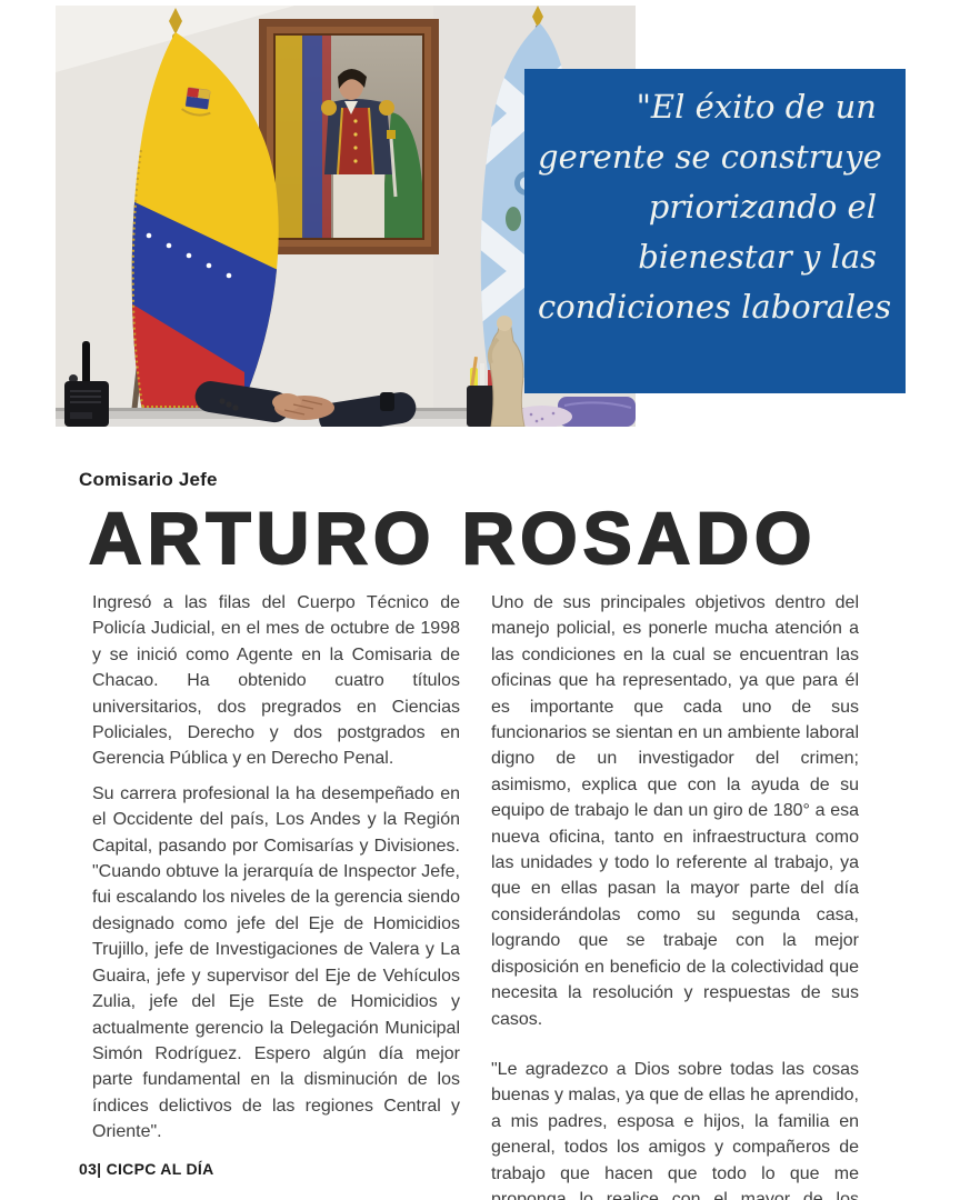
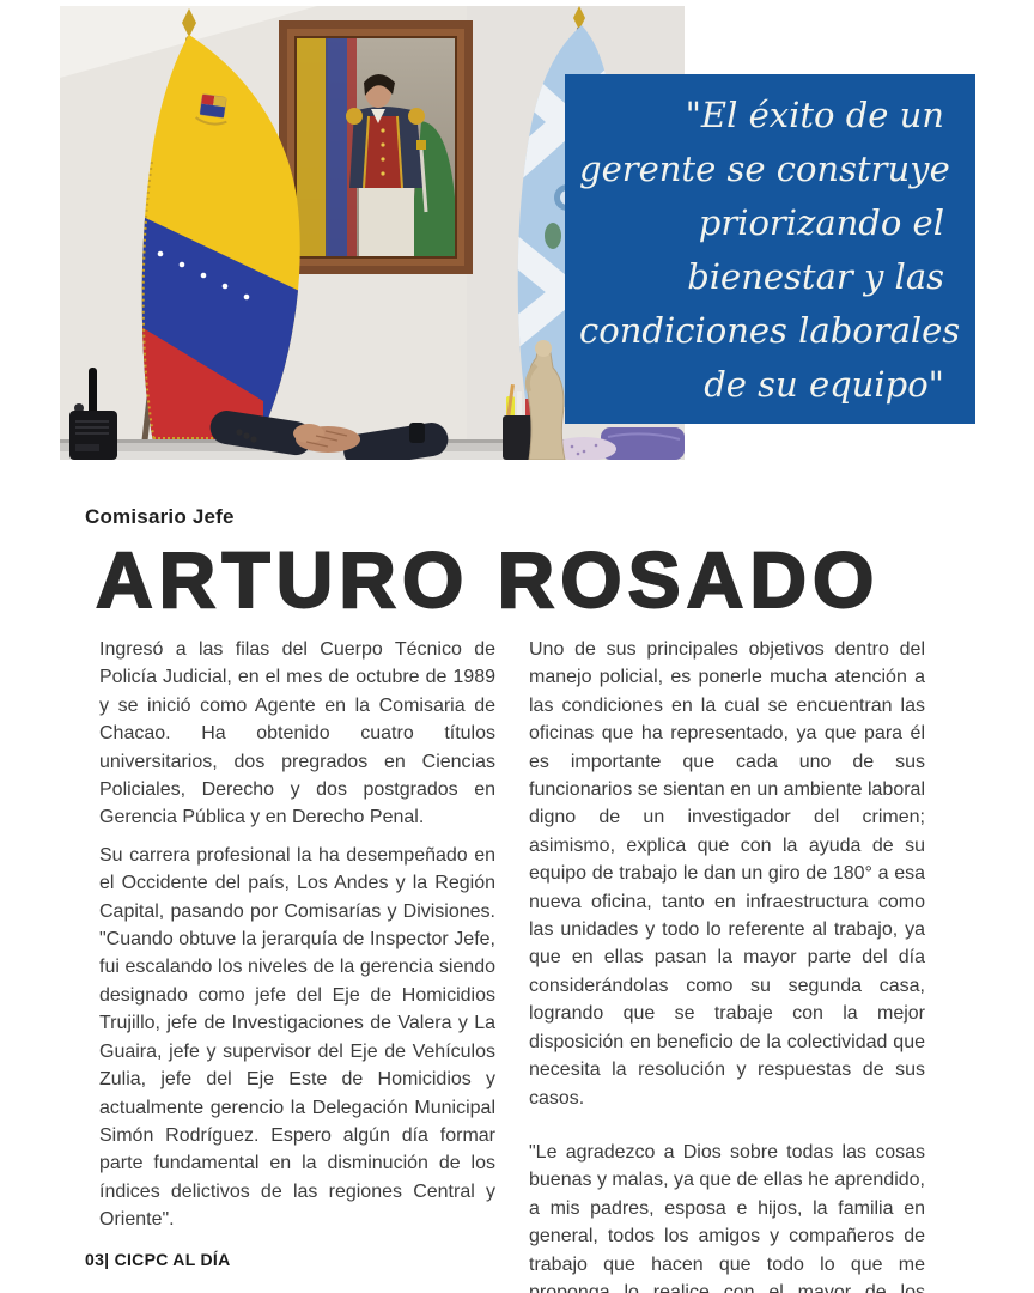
  "El éxito de un
  gerente se construye
  priorizando el
  bienestar y las
  condiciones laborales
+ de su equipo"
  Comisario Jefe
  ARTURO ROSADO
- Ingresó a las filas del Cuerpo Técnico de Policía Judicial, en el mes de octubre de 1998 y se inició como Agente en la Comisaria de Chacao. Ha obtenido cuatro títulos universitarios, dos pregrados en Ciencias Policiales, Derecho y dos postgrados en Gerencia Pública y en Derecho Penal.
+ Ingresó a las filas del Cuerpo Técnico de Policía Judicial, en el mes de octubre de 1989 y se inició como Agente en la Comisaria de Chacao. Ha obtenido cuatro títulos universitarios, dos pregrados en Ciencias Policiales, Derecho y dos postgrados en Gerencia Pública y en Derecho Penal.
- Su carrera profesional la ha desempeñado en el Occidente del país, Los Andes y la Región Capital, pasando por Comisarías y Divisiones. "Cuando obtuve la jerarquía de Inspector Jefe, fui escalando los niveles de la gerencia siendo designado como jefe del Eje de Homicidios Trujillo, jefe de Investigaciones de Valera y La Guaira, jefe y supervisor del Eje de Vehículos Zulia, jefe del Eje Este de Homicidios y actualmente gerencio la Delegación Municipal Simón Rodríguez. Espero algún día mejor parte fundamental en la disminución de los índices delictivos de las regiones Central y Oriente".
+ Su carrera profesional la ha desempeñado en el Occidente del país, Los Andes y la Región Capital, pasando por Comisarías y Divisiones. "Cuando obtuve la jerarquía de Inspector Jefe, fui escalando los niveles de la gerencia siendo designado como jefe del Eje de Homicidios Trujillo, jefe de Investigaciones de Valera y La Guaira, jefe y supervisor del Eje de Vehículos Zulia, jefe del Eje Este de Homicidios y actualmente gerencio la Delegación Municipal Simón Rodríguez. Espero algún día formar parte fundamental en la disminución de los índices delictivos de las regiones Central y Oriente".
  Uno de sus principales objetivos dentro del manejo policial, es ponerle mucha atención a las condiciones en la cual se encuentran las oficinas que ha representado, ya que para él es importante que cada uno de sus funcionarios se sientan en un ambiente laboral digno de un investigador del crimen; asimismo, explica que con la ayuda de su equipo de trabajo le dan un giro de 180° a esa nueva oficina, tanto en infraestructura como las unidades y todo lo referente al trabajo, ya que en ellas pasan la mayor parte del día considerándolas como su segunda casa, logrando que se trabaje con la mejor disposición en beneficio de la colectividad que necesita la resolución y respuestas de sus casos.
  "Le agradezco a Dios sobre todas las cosas buenas y malas, ya que de ellas he aprendido, a mis padres, esposa e hijos, la familia en general, todos los amigos y compañeros de trabajo que hacen que todo lo que me proponga lo realice con el mayor de los
  03| CICPC AL DÍA
